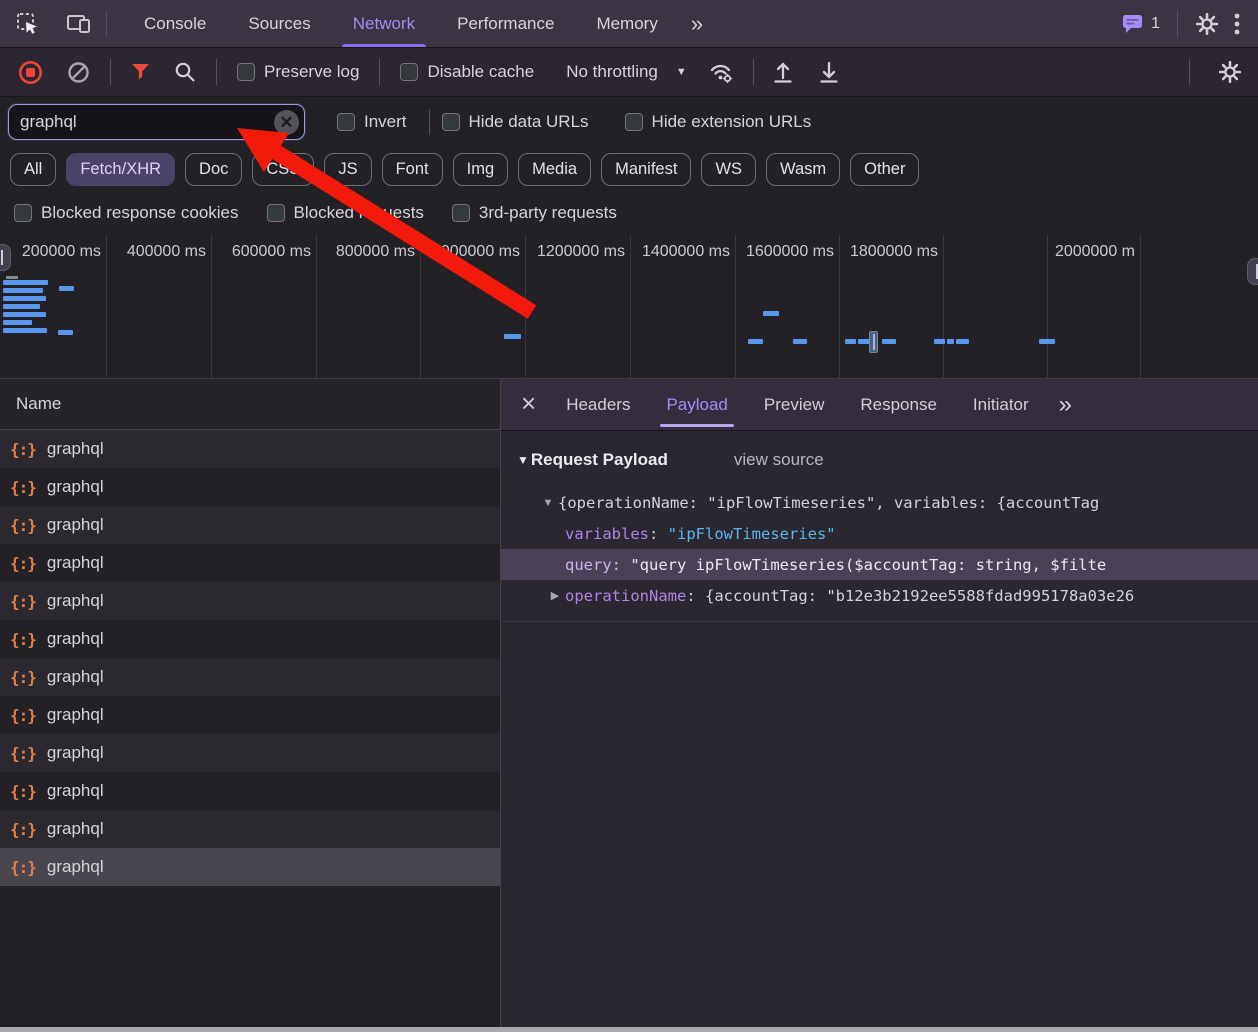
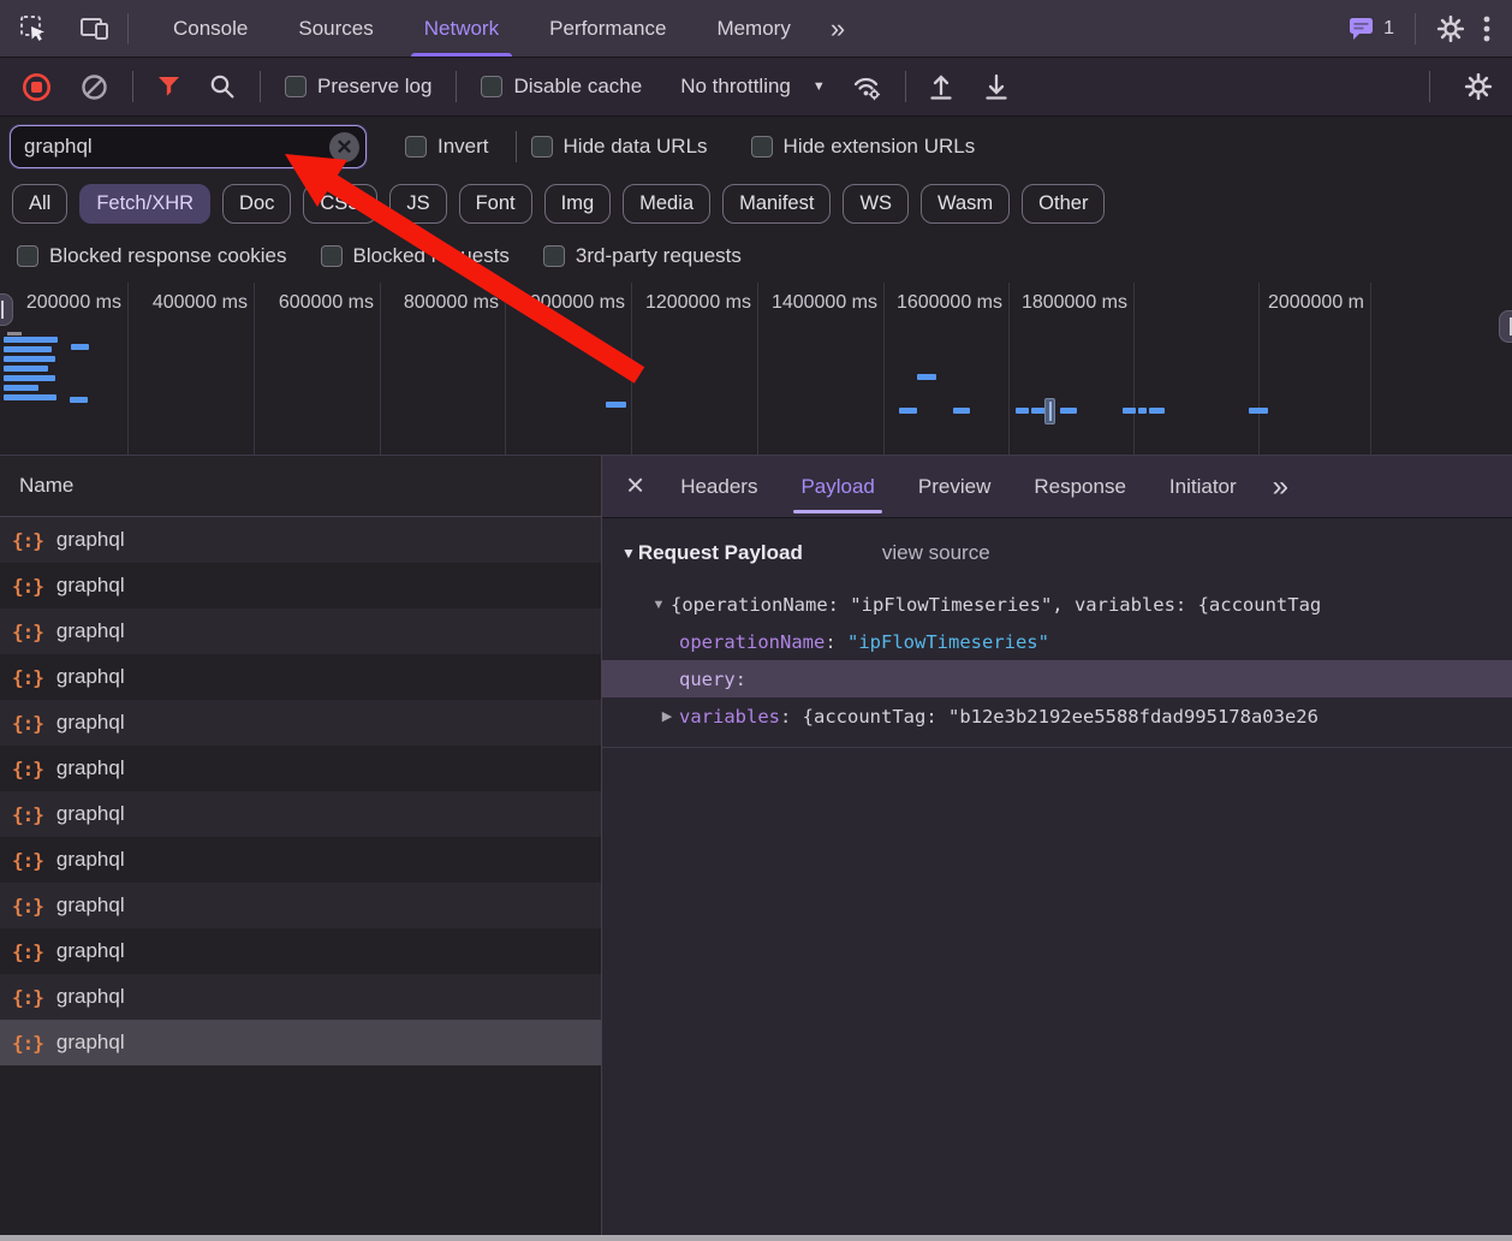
  Console
  Sources
  Network
  Performance
  Memory
  »
  1
  Preserve log
  Disable cache
  No throttling
  ▼
  graphql
  ✕
  Invert
  Hide data URLs
  Hide extension URLs
  All
  Fetch/XHR
  Doc
  JS
  Font
  Img
  Media
  Manifest
  WS
  Wasm
  Other
  Blocked response cookies
  Blockeduests
  3rd-party requests
  200000 ms
  400000 ms
  600000 ms
  800000 ms
  00000 ms
  1200000 ms
  1400000 ms
  1600000 ms
  1800000 ms
  2000000 m
  Name
  {:}
  graphql
  {:}
  graphql
  {:}
  graphql
  {:}
  graphql
  {:}
  graphql
  {:}
  graphql
  {:}
  graphql
  {:}
  graphql
  {:}
  graphql
  {:}
  graphql
  {:}
  graphql
  {:}
  graphql
  ×
  Headers
  Payload
  Preview
  Response
  Initiator
  »
  ▼
  Request Payload
  view source
  ▼
  {operationName: "ipFlowTimeseries", variables: {accountTag
- variables
+ operationName
  :
  "ipFlowTimeseries"
  query
  :
- "query ipFlowTimeseries($accountTag: string, $filte
  ▶
- operationName
+ variables
  :
  {accountTag: "b12e3b2192ee5588fdad995178a03e26
